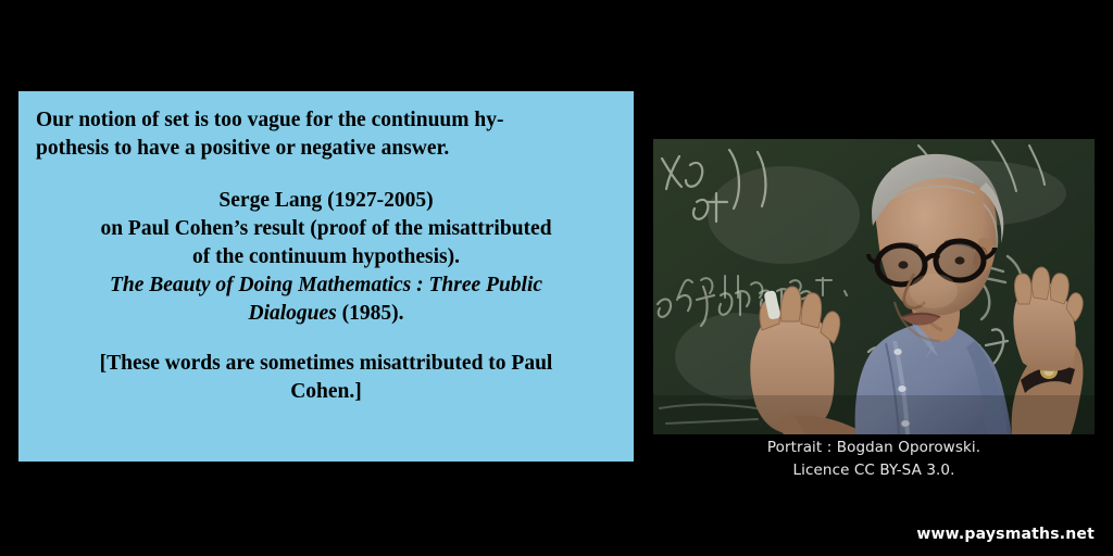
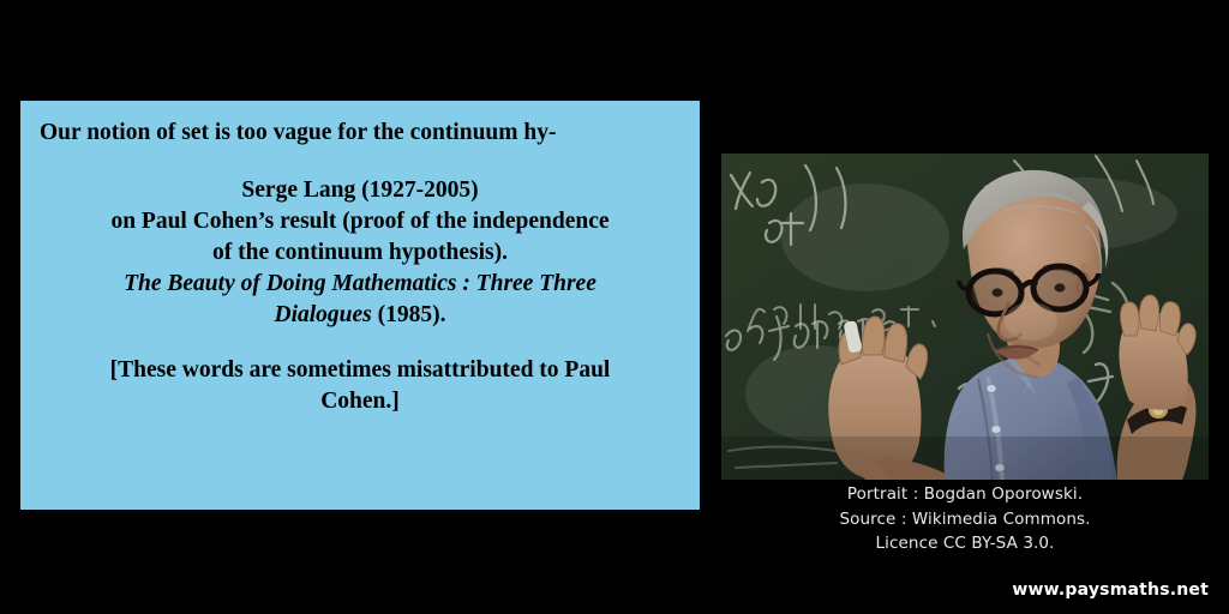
  Our notion of set is too vague for the continuum hy-
- pothesis to have a positive or negative answer.
  Serge Lang (1927-2005)
- on Paul Cohen’s result (proof of the misattributed
+ on Paul Cohen’s result (proof of the independence
  of the continuum hypothesis).
- The Beauty of Doing Mathematics : Three Public
+ The Beauty of Doing Mathematics : Three Three
  Dialogues (1985).
  [These words are sometimes misattributed to Paul
  Cohen.]
  Portrait : Bogdan Oporowski.
+ Source : Wikimedia Commons.
  Licence CC BY-SA 3.0.
  www.paysmaths.net
